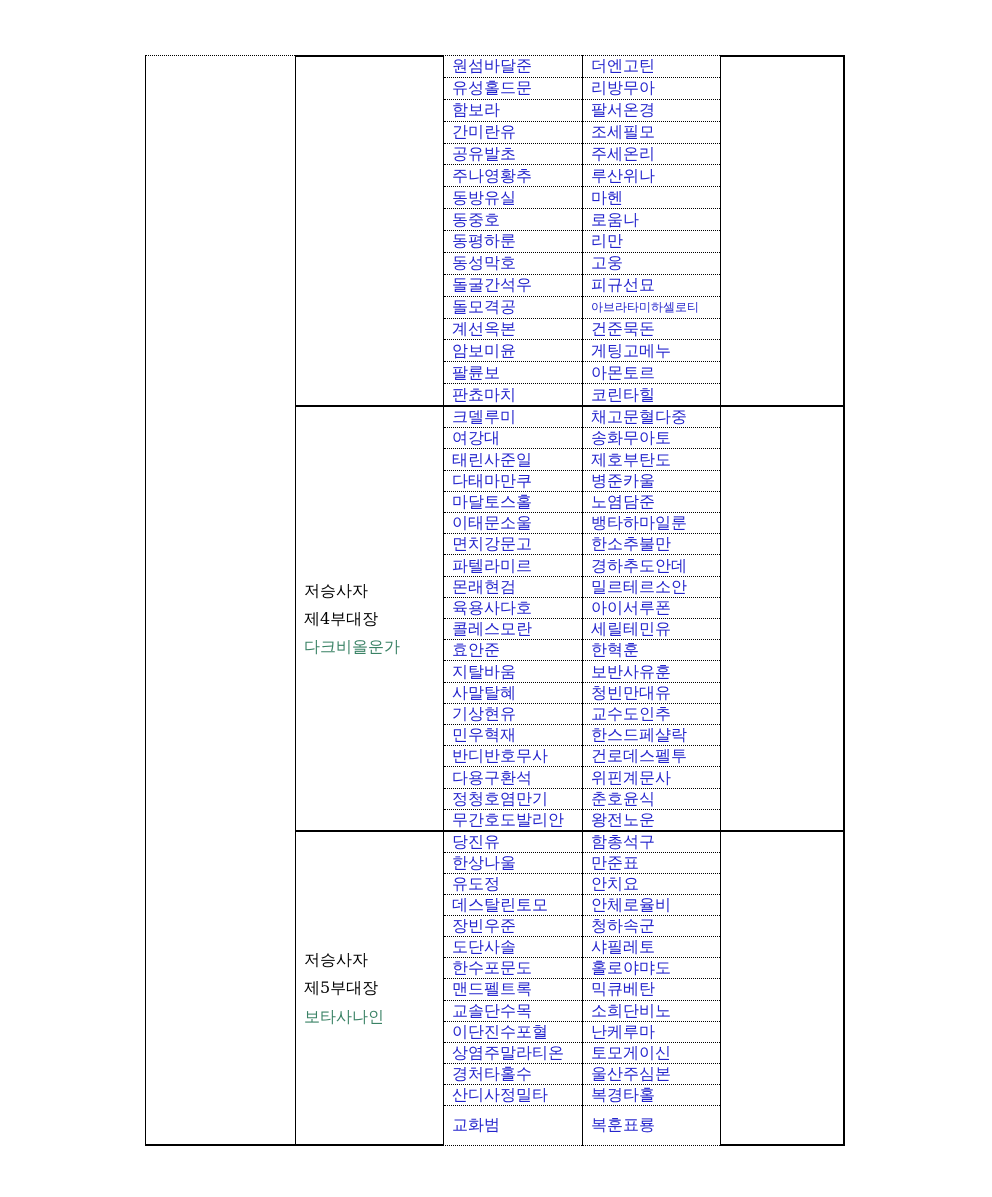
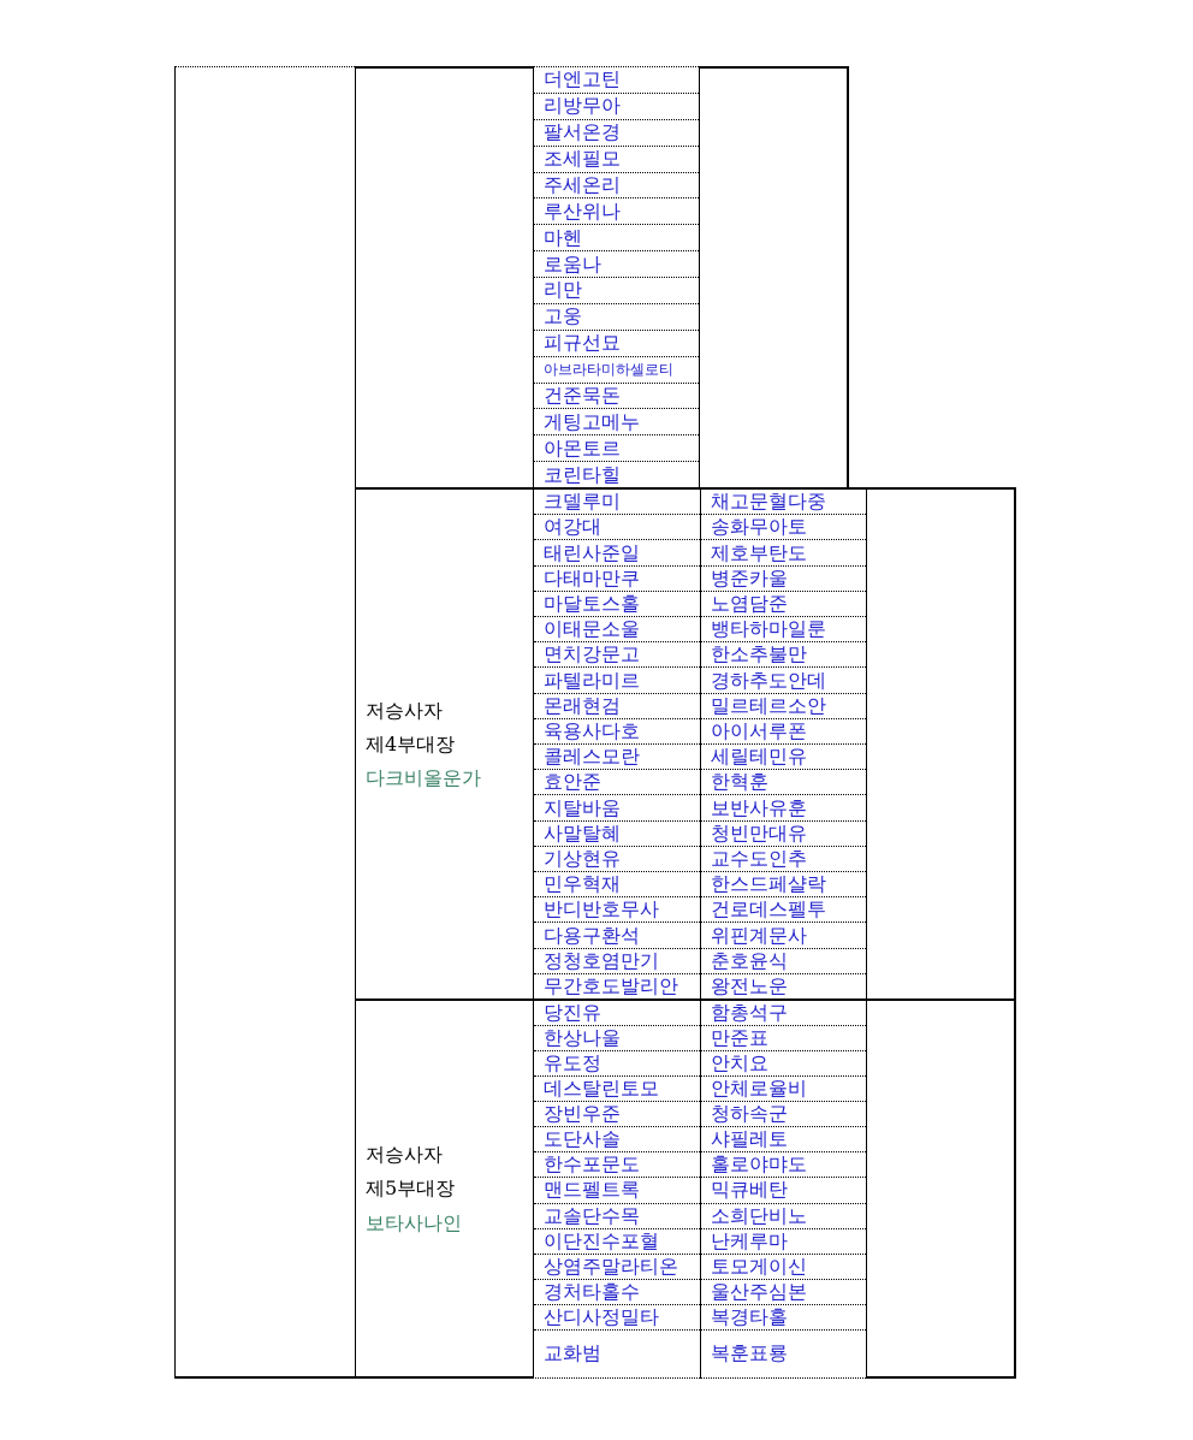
- 원섬바달준
- 유성홀드문
- 함보라
- 간미란유
- 공유발초
- 주나영황추
- 동방유실
- 동중호
- 동평하룬
- 동성막호
- 돌굴간석우
- 돌모격공
- 계선옥본
- 암보미윤
- 팔륜보
- 판쵸마치
  더엔고틴
  리방무아
  팔서온경
  조세필모
  주세온리
  루산위나
  마헨
  로움나
  리만
  고웅
  피규선묘
  아브라타미하셀로티
  건준묵돈
  게팅고메누
  아몬토르
  코린타힐
  저승사자
  제4부대장
  다크비올운가
  크델루미
  여강대
  태린사준일
  다태마만쿠
  마달토스홀
  이태문소울
  면치강문고
  파텔라미르
  몬래현검
  육용사다호
  콜레스모란
  효안준
  지탈바움
  사말탈혜
  기상현유
  민우혁재
  반디반호무사
  다용구환석
  정청호염만기
  무간호도발리안
  채고문혈다중
  송화무아토
  제호부탄도
  병준카울
  노염담준
  뱅타하마일룬
  한소추불만
  경하추도안데
  밀르테르소안
  아이서루폰
  세릴테민유
  한혁훈
  보반사유훈
  청빈만대유
  교수도인추
  한스드페샬락
  건로데스펠투
  위핀계문사
  춘호윤식
  왕전노운
  저승사자
  제5부대장
  보타사나인
  당진유
  한상나울
  유도정
  데스탈린토모
  장빈우준
  도단사솔
  한수포문도
  맨드펠트록
  교솔단수목
  이단진수포혈
  상염주말라티온
  경처타홀수
  산디사정밀타
  교화범
  함총석구
  만준표
  안치요
  안체로율비
  청하속군
  샤필레토
  홀로야먀도
  믹큐베탄
  소희단비노
  난케루마
  토모게이신
  울산주심본
  복경타홀
  복훈표룡
